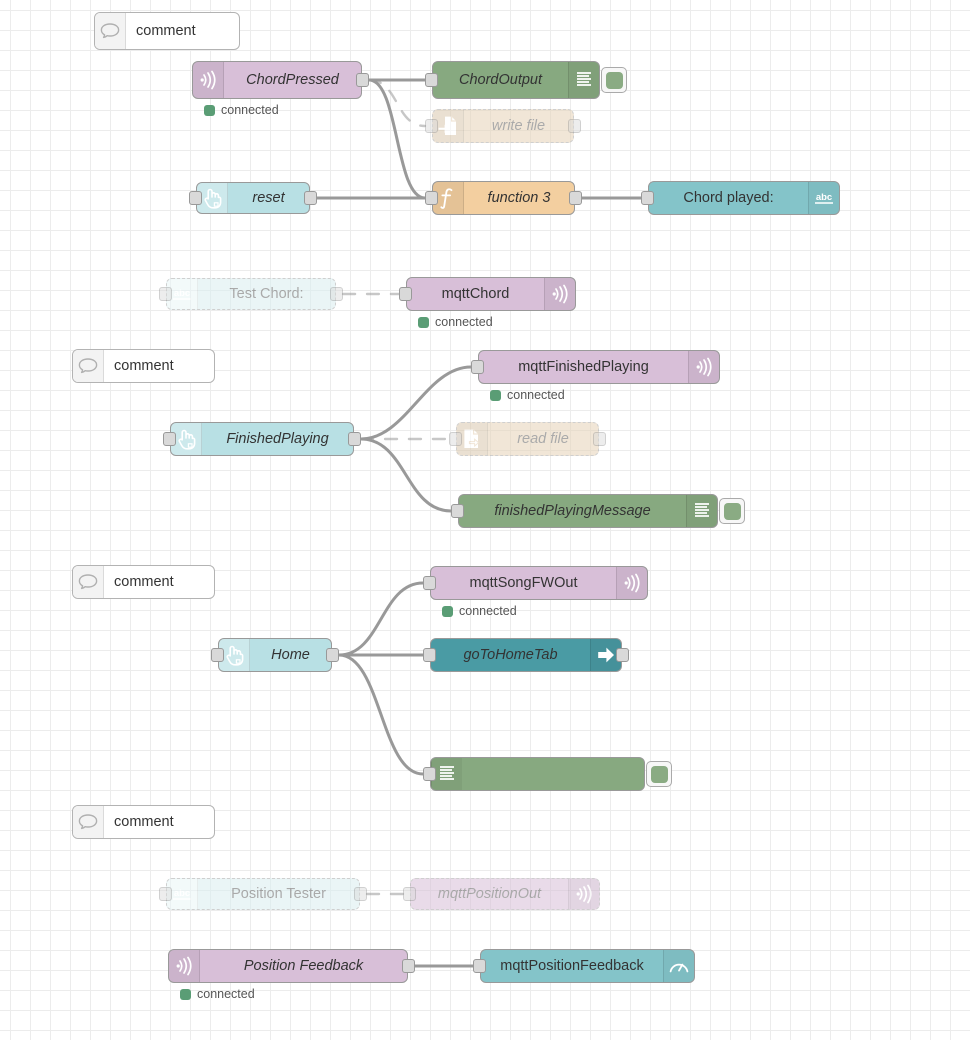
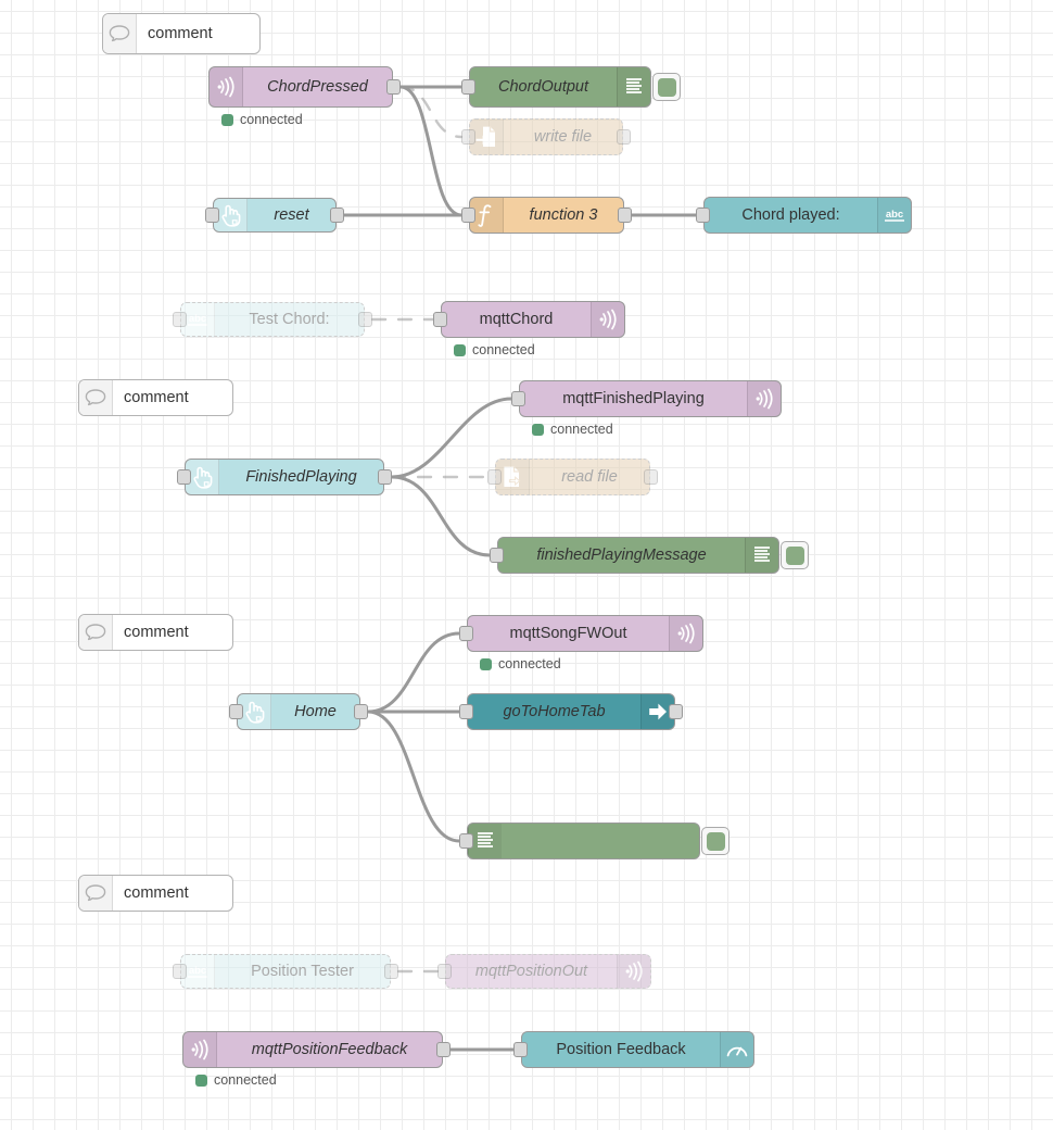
  comment
  ChordPressed
  connected
  ChordOutput
  write file
  reset
  function 3
  Chord played:
  abc
  Test Chord:
  mqttChord
  connected
  comment
  mqttFinishedPlaying
  connected
  FinishedPlaying
  read file
  finishedPlayingMessage
  comment
  mqttSongFWOut
  connected
  Home
  goToHomeTab
  comment
  Position Tester
  mqttPositionOut
- Position Feedback
+ mqttPositionFeedback
  connected
- mqttPositionFeedback
+ Position Feedback
